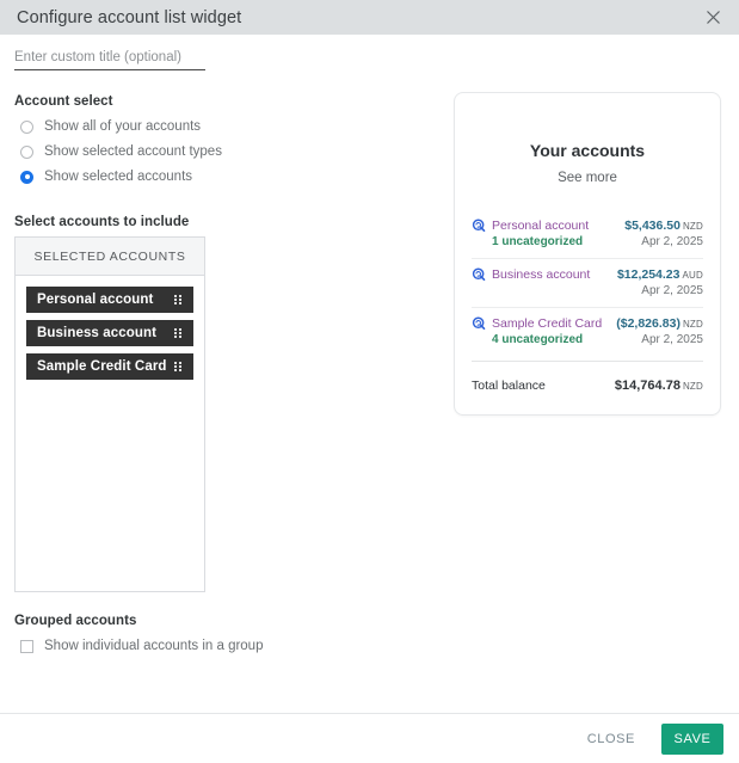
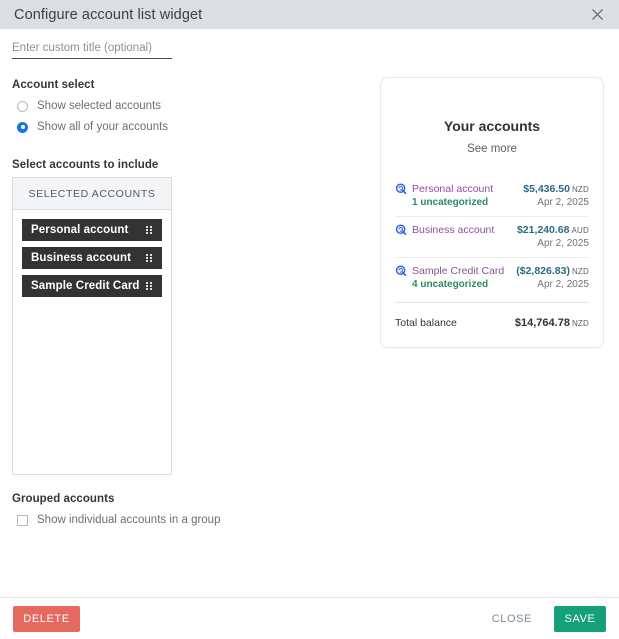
  Configure account list widget
  Enter custom title (optional)
  Account select
- Show all of your accounts
+ Show selected accounts
- Show selected account types
- Show selected accounts
+ Show all of your accounts
  Select accounts to include
  SELECTED ACCOUNTS
  Personal account
  Business account
  Sample Credit Card
  Grouped accounts
  Show individual accounts in a group
  Your accounts
  See more
  Personal account
  $5,436.50 NZD
  1 uncategorized
  Apr 2, 2025
  Business account
- $12,254.23 AUD
+ $21,240.68 AUD
  Apr 2, 2025
  Sample Credit Card
  ($2,826.83) NZD
  4 uncategorized
  Apr 2, 2025
  Total balance
  $14,764.78 NZD
+ DELETE
  CLOSE
  SAVE
